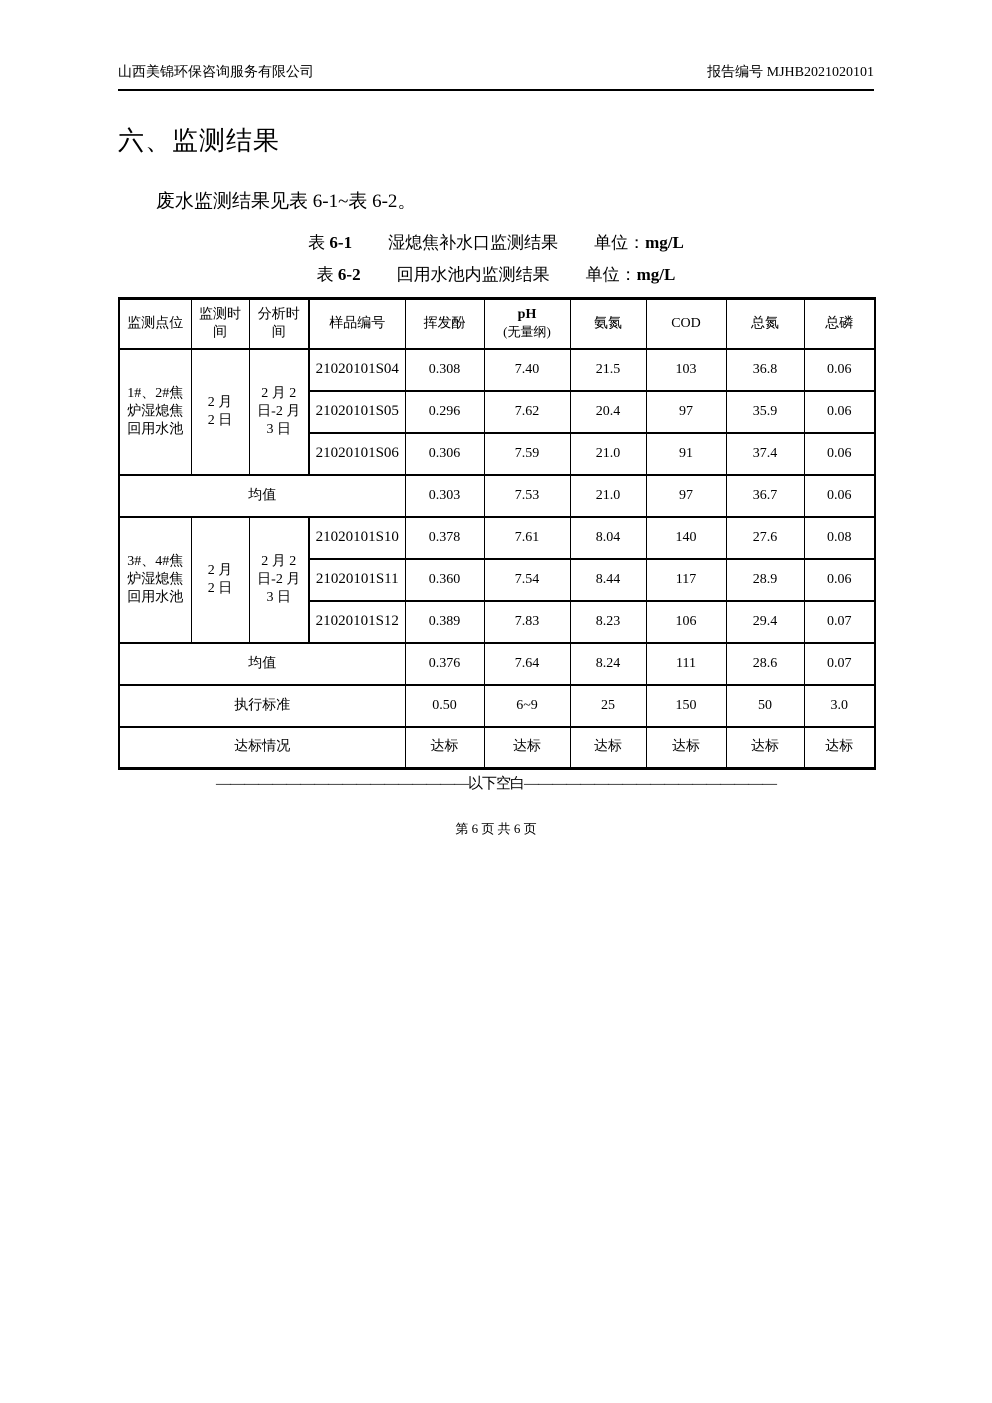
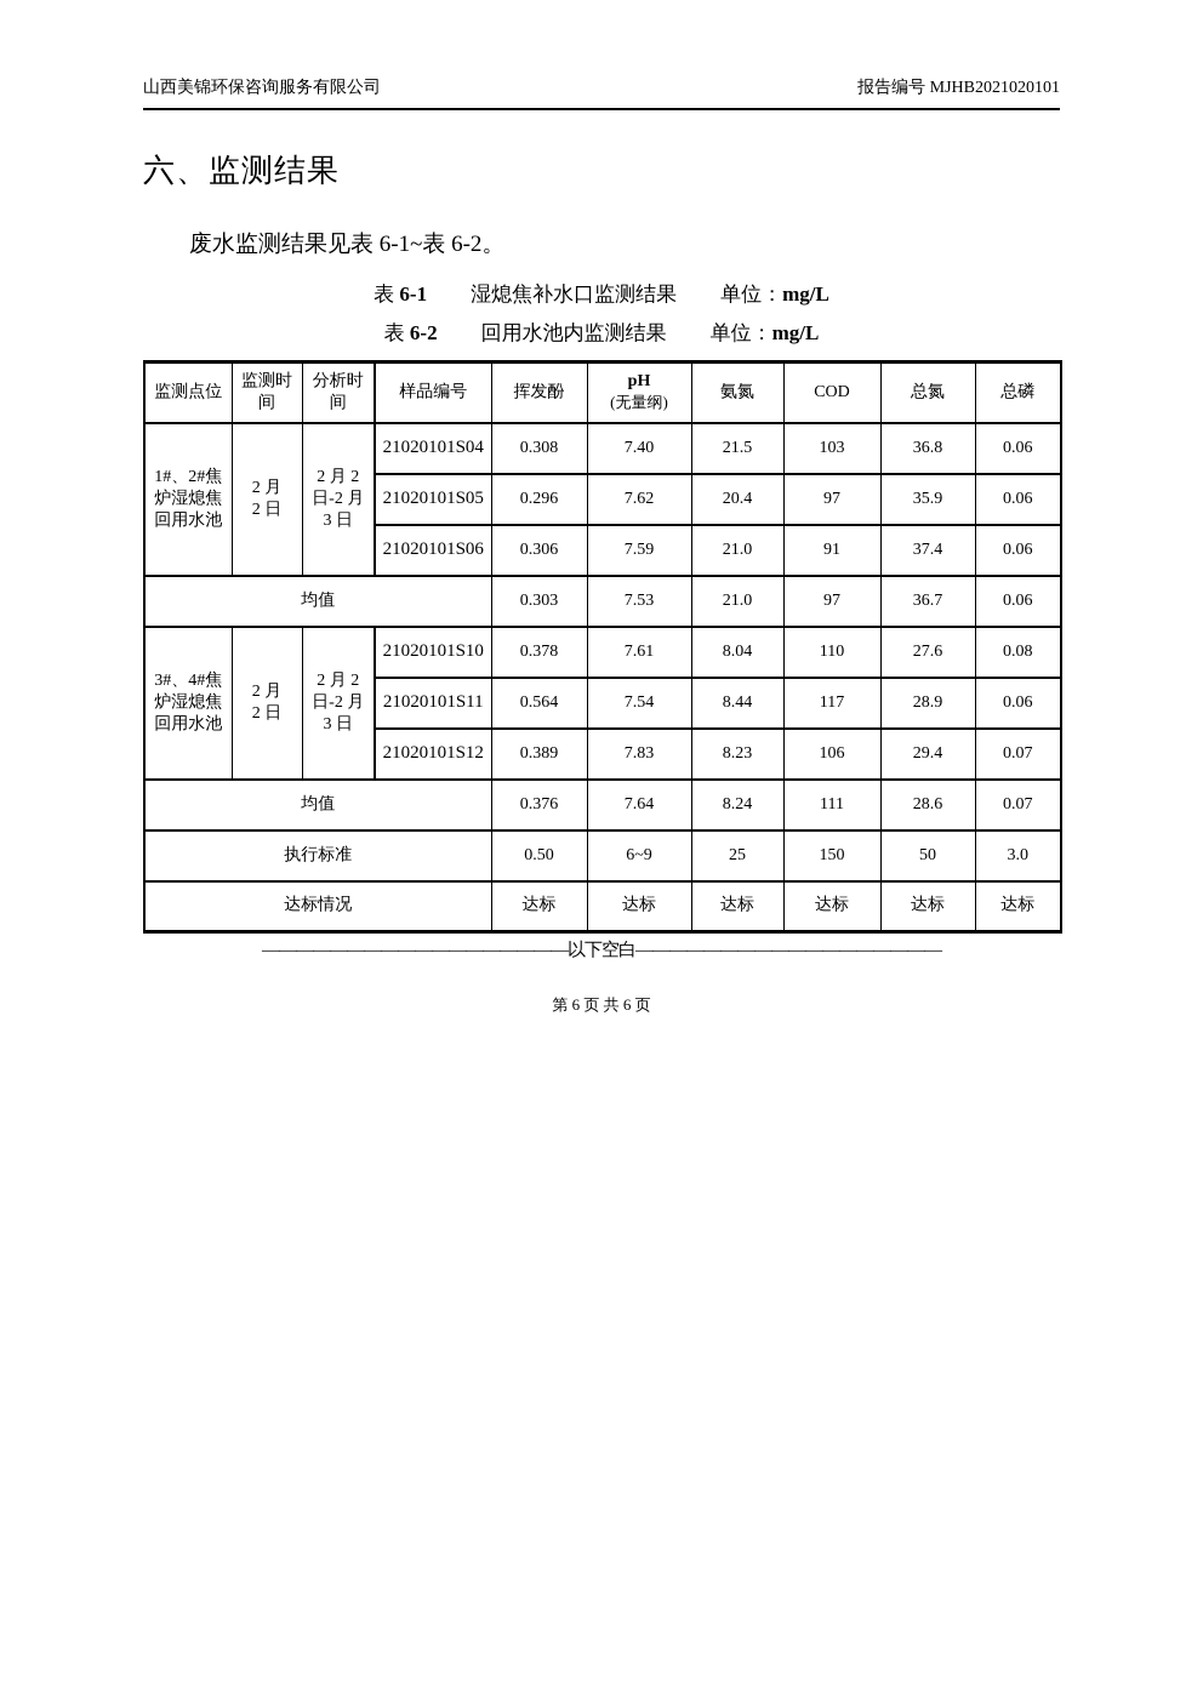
  山西美锦环保咨询服务有限公司
  报告编号 MJHB2021020101
  六、监测结果
  废水监测结果见表 6-1~表 6-2。
  表 6-1
  湿熄焦补水口监测结果
  单位：mg/L
  表 6-2
  回用水池内监测结果
  单位：mg/L
  监测点位	监测时间	分析时间	样品编号	挥发酚	pH(无量纲)	氨氮	COD	总氮	总磷
  1#、2#焦炉湿熄焦回用水池	2 月 2 日	2 月 2 日-2 月 3 日	21020101S04	0.308	7.40	21.5	103	36.8	0.06
  21020101S05	0.296	7.62	20.4	97	35.9	0.06
  21020101S06	0.306	7.59	21.0	91	37.4	0.06
  均值	0.303	7.53	21.0	97	36.7	0.06
- 3#、4#焦炉湿熄焦回用水池	2 月 2 日	2 月 2 日-2 月 3 日	21020101S10	0.378	7.61	8.04	140	27.6	0.08
+ 3#、4#焦炉湿熄焦回用水池	2 月 2 日	2 月 2 日-2 月 3 日	21020101S10	0.378	7.61	8.04	110	27.6	0.08
- 21020101S11	0.360	7.54	8.44	117	28.9	0.06
+ 21020101S11	0.564	7.54	8.44	117	28.9	0.06
  21020101S12	0.389	7.83	8.23	106	29.4	0.07
  均值	0.376	7.64	8.24	111	28.6	0.07
  执行标准	0.50	6~9	25	150	50	3.0
  达标情况	达标	达标	达标	达标	达标	达标
  ——————————————————以下空白——————————————————
  第 6 页 共 6 页
